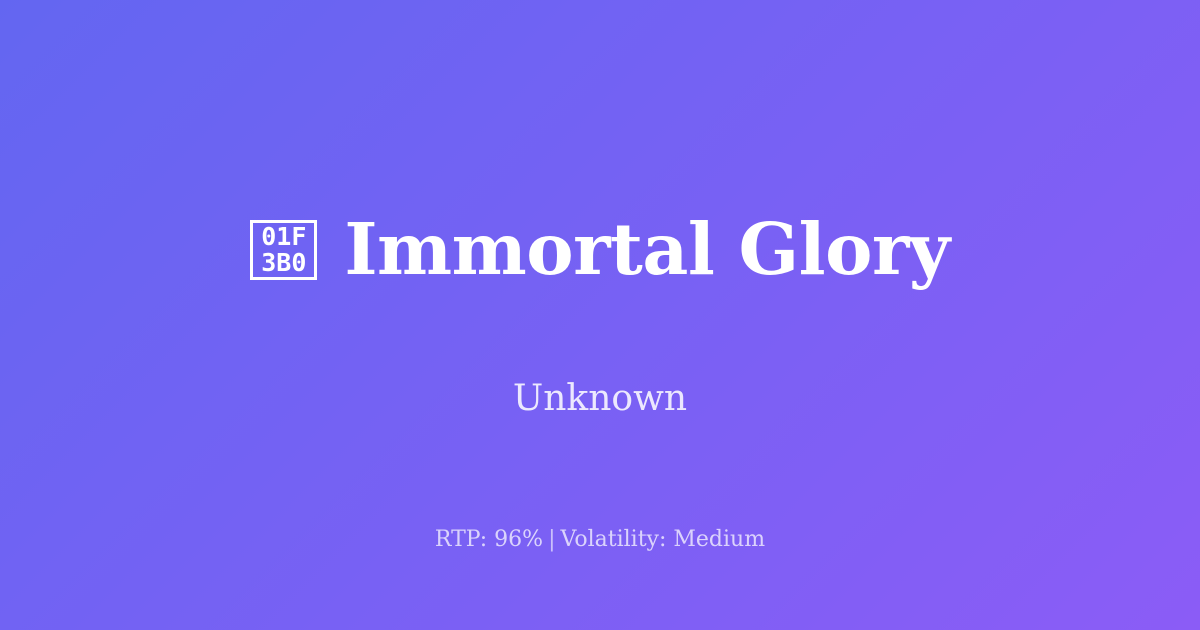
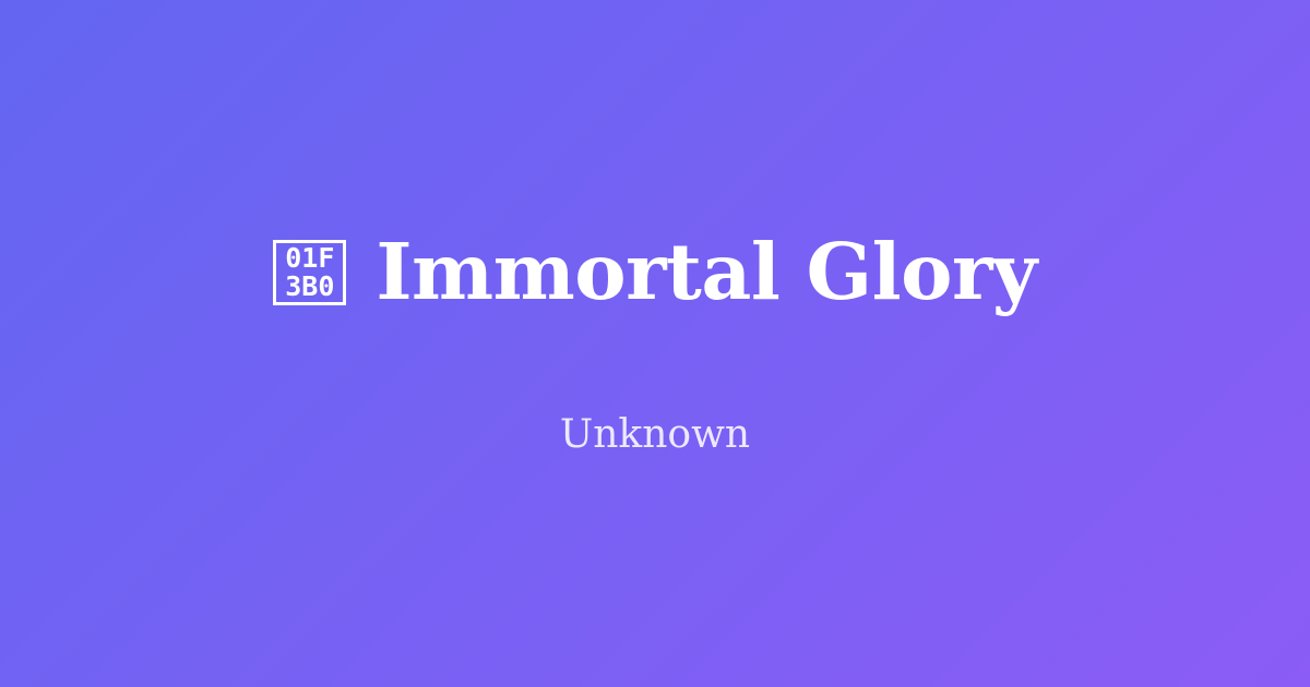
  01F
  3B0
  Immortal Glory
  Unknown
- RTP: 96% | Volatility: Medium
